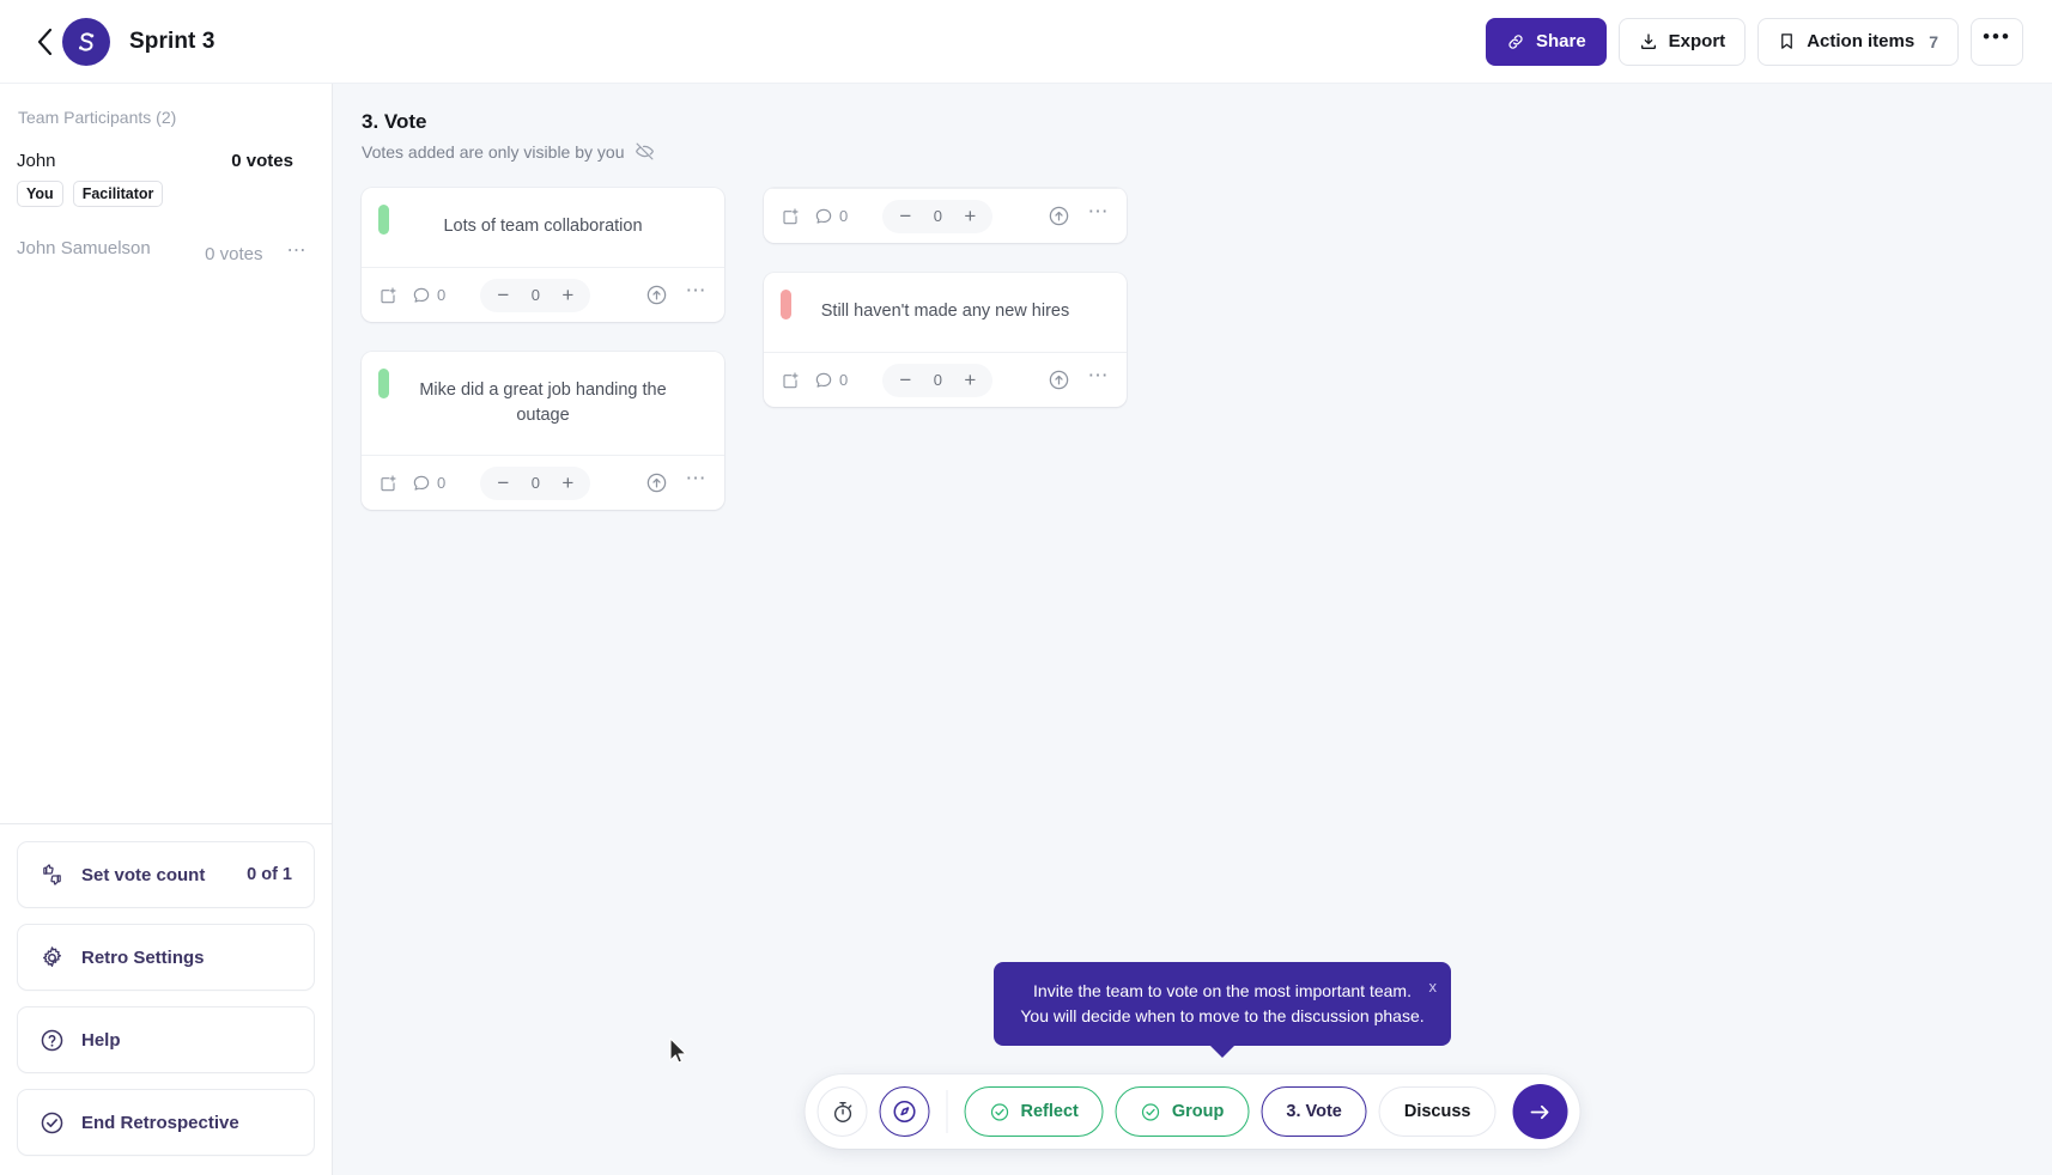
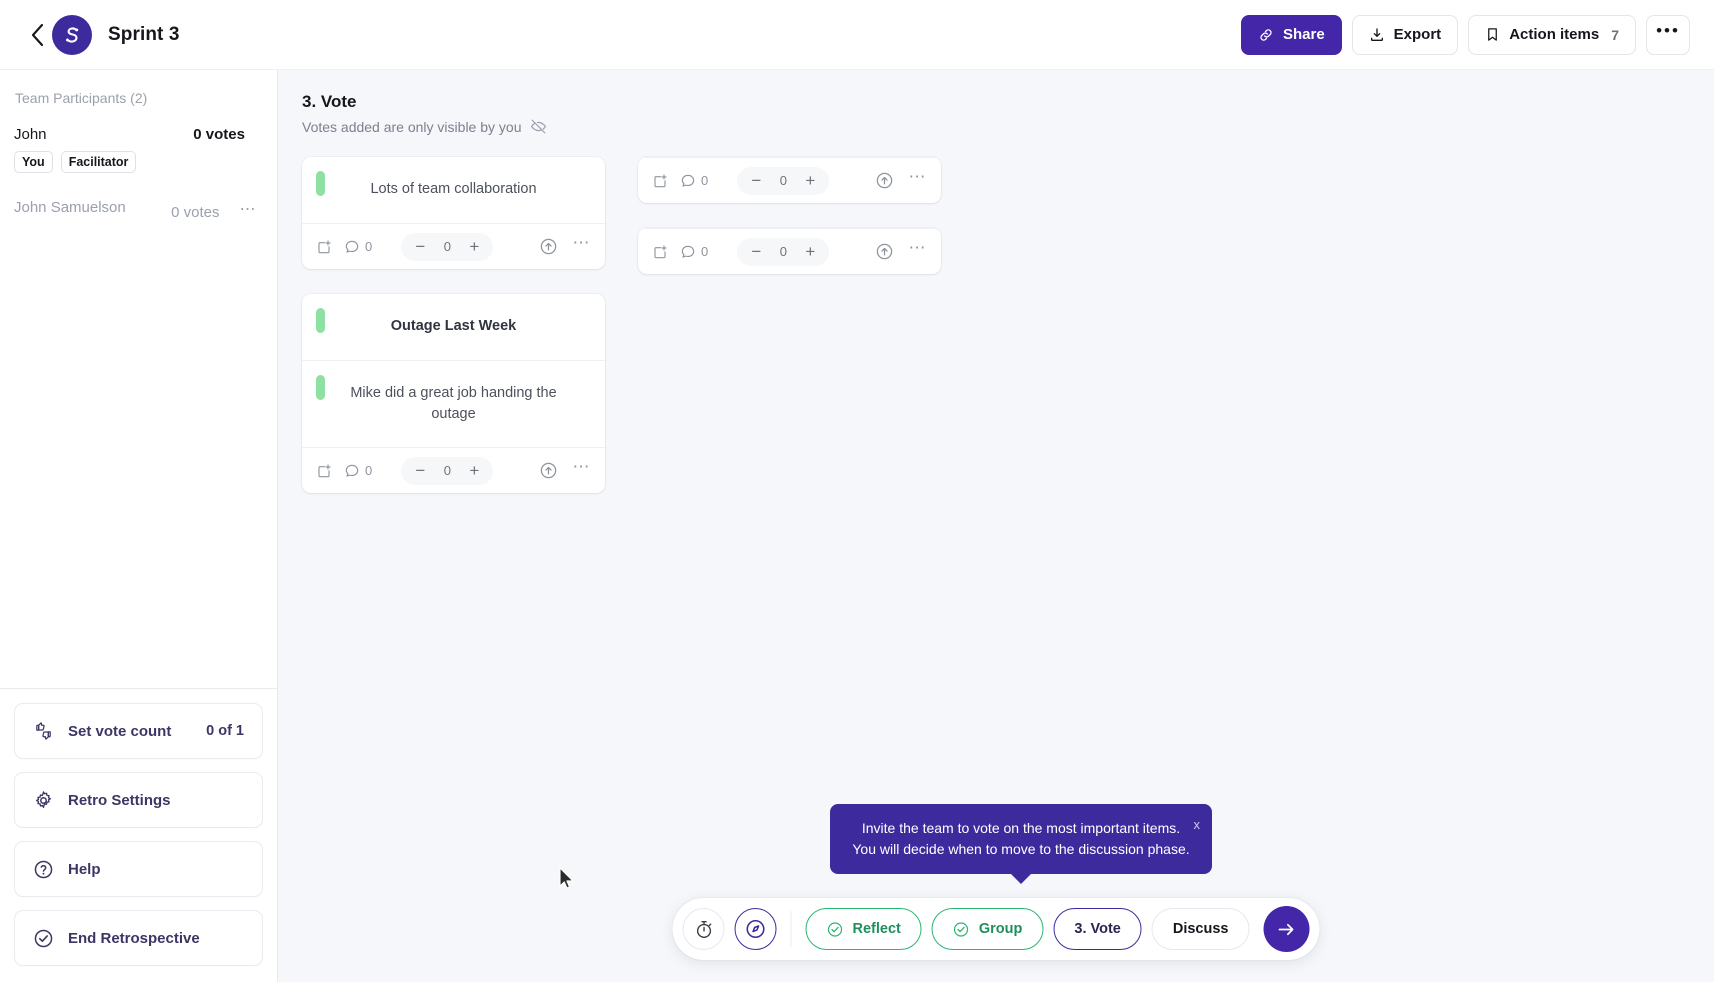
  Sprint 3
  Share
  Export
  Action items
  7
  •••
  Team Participants (2)
  John
  0 votes
  You
  Facilitator
  John Samuelson
  0 votes
  ⋯
  Set vote count
  0 of 1
  Retro Settings
  Help
  End Retrospective
  3. Vote
  Votes added are only visible by you
  Lots of team collaboration
  0
  −
  0
  +
  ⋯
+ Outage Last Week
  Mike did a great job handing the outage
  0
  −
  0
  +
  ⋯
  0
  −
  0
  +
  ⋯
- Still haven't made any new hires
  0
  −
  0
  +
  ⋯
- Invite the team to vote on the most important team.
+ Invite the team to vote on the most important items.
  You will decide when to move to the discussion phase.
  x
  Reflect
  Group
  3. Vote
  Discuss
